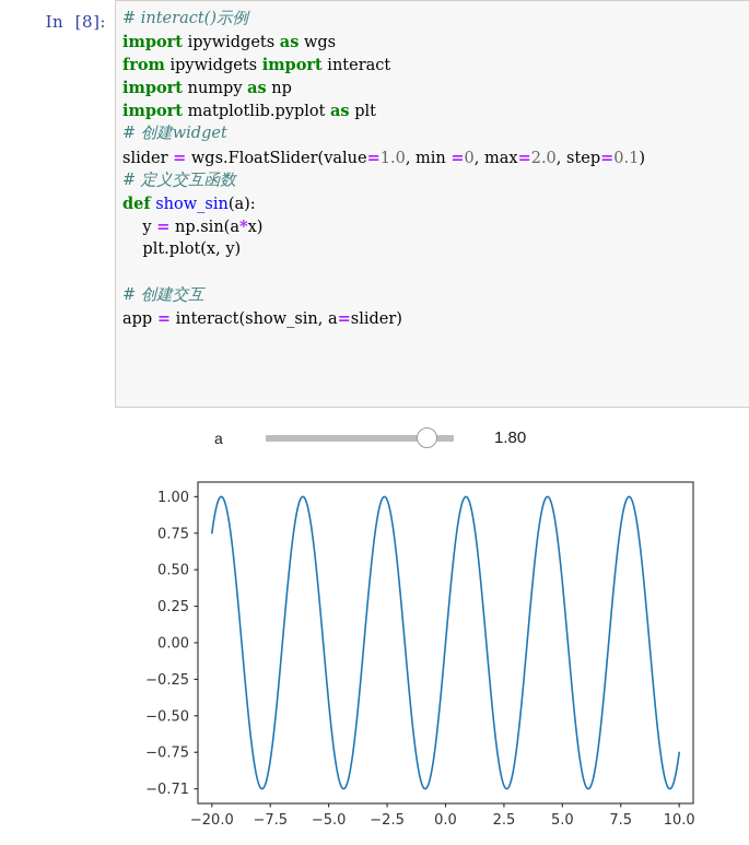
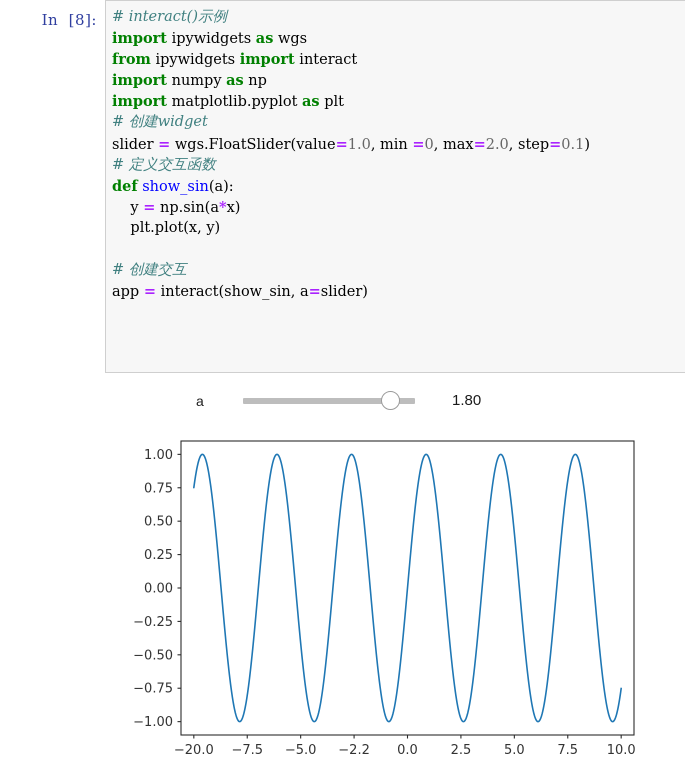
  In [8]:
  # interact()示例
  import ipywidgets as wgs
  from ipywidgets import interact
  import numpy as np
  import matplotlib.pyplot as plt
  # 创建widget
  slider = wgs.FloatSlider(value=1.0, min =0, max=2.0, step=0.1)
  # 定义交互函数
  def show_sin(a):
  y = np.sin(a*x)
  plt.plot(x, y)
  # 创建交互
  app = interact(show_sin, a=slider)
  a
  1.80
  1.00
  0.75
  0.50
  0.25
  0.00
  −0.25
  −0.50
  −0.75
- −0.71
+ −1.00
  −20.0
  −7.5
  −5.0
- −2.5
+ −2.2
  0.0
  2.5
  5.0
  7.5
  10.0
